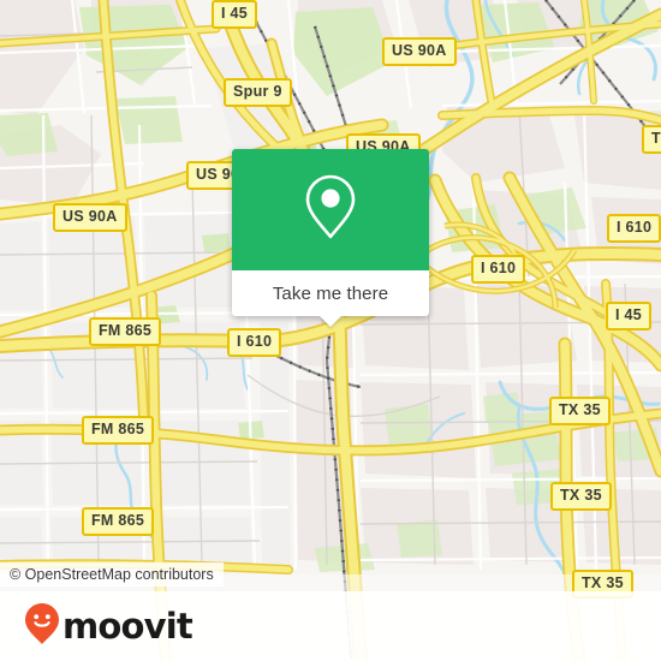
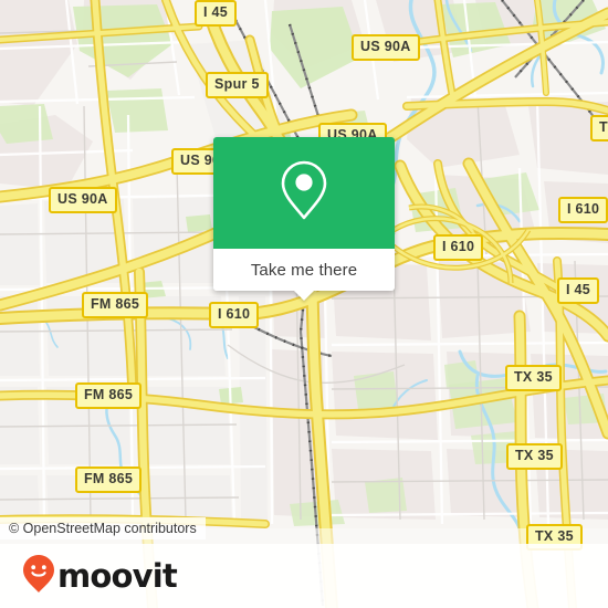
  I 45
  US 90A
- Spur 9
+ Spur 5
  US 90A
  US 90A
  I 610
  I 610
  I 45
  FM 865
  I 610
  TX 35
  FM 865
  TX 35
  FM 865
  TX 35
  Take me there
  © OpenStreetMap contributors
  moovit
